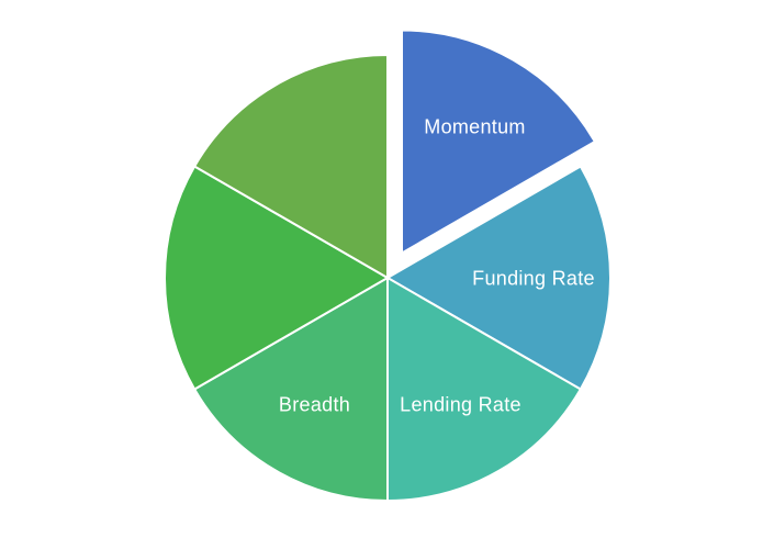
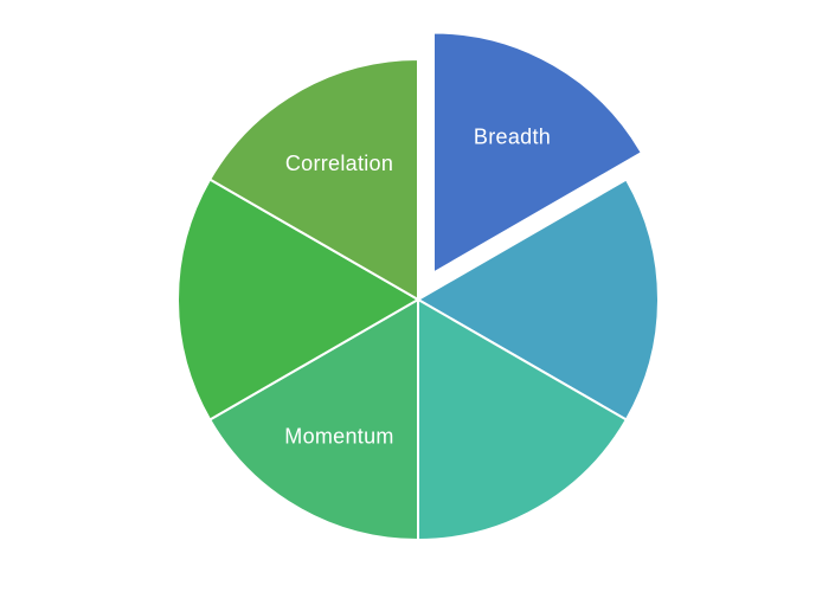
- Momentum
+ Breadth
- Funding Rate
- Lending Rate
- Breadth
+ Momentum
+ Correlation
